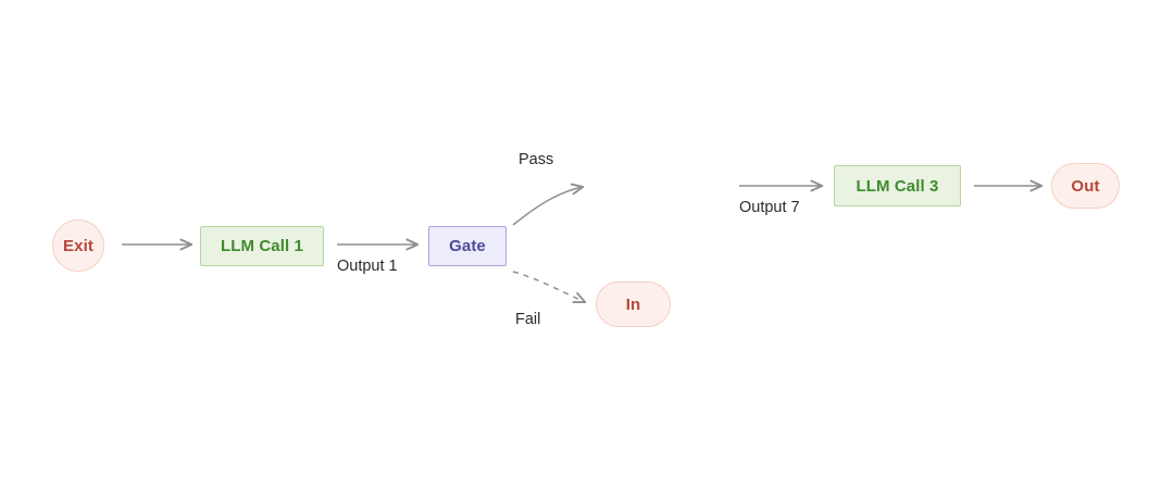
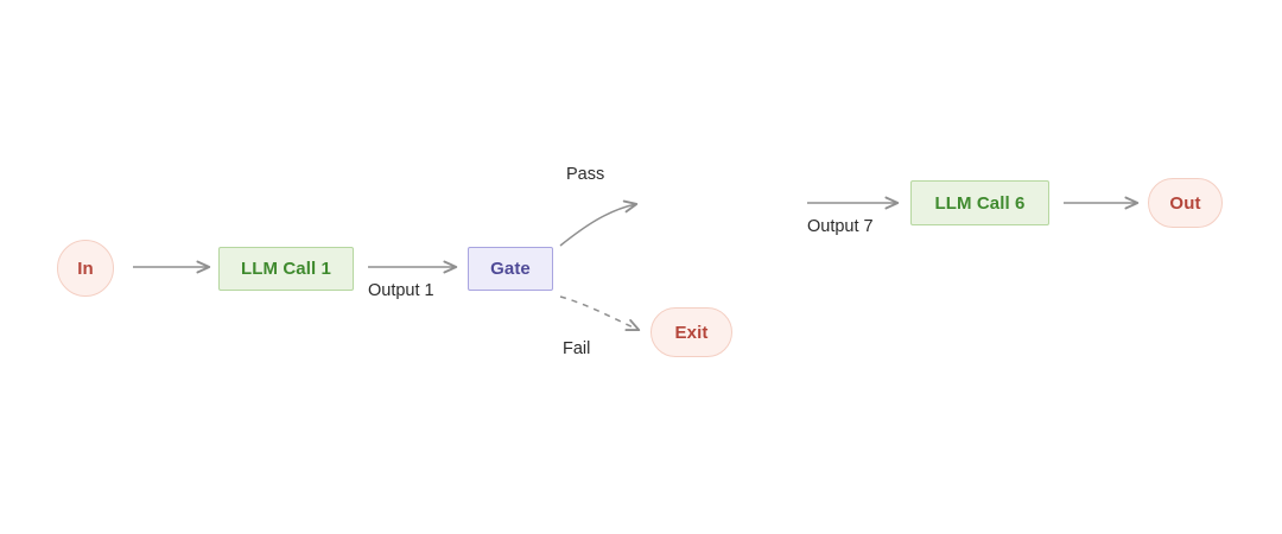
- Exit
+ In
  LLM Call 1
  Gate
- LLM Call 3
+ LLM Call 6
  Out
- In
+ Exit
  Output 1
  Pass
  Fail
  Output 7
